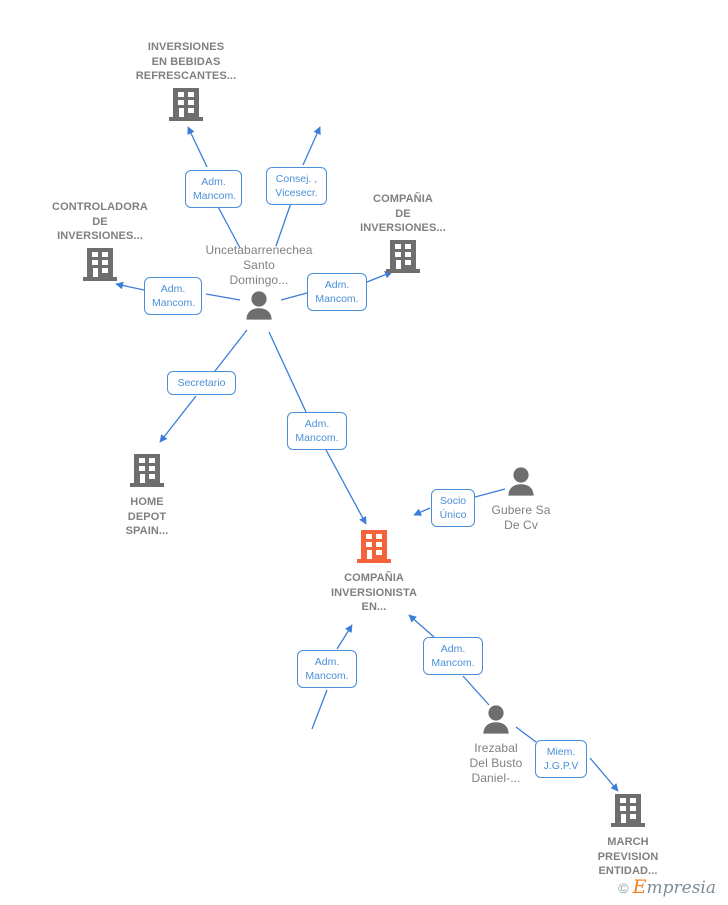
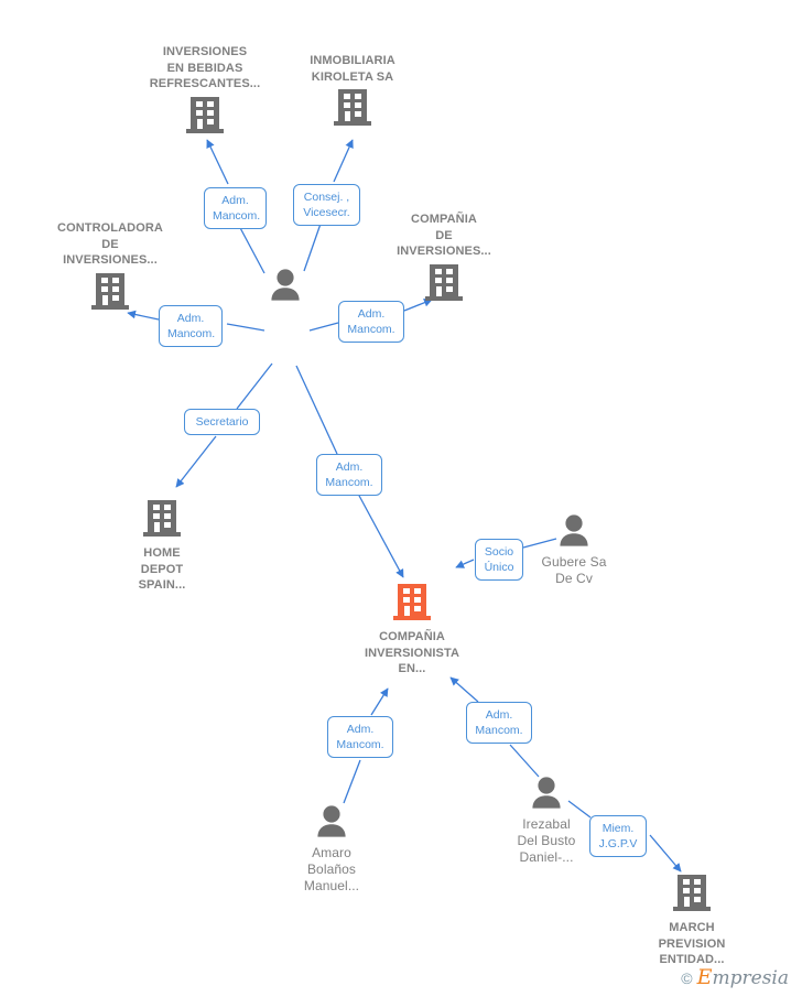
  INVERSIONES
  EN BEBIDAS
  REFRESCANTES...
+ INMOBILIARIA
+ KIROLETA SA
  CONTROLADORA
  DE
  INVERSIONES...
  COMPAÑIA
  DE
  INVERSIONES...
- Uncetabarrenechea
- Santo
- Domingo...
  HOME
  DEPOT
  SPAIN...
  COMPAÑIA
  INVERSIONISTA
  EN...
  Gubere Sa
  De Cv
+ Amaro
+ Bolaños
+ Manuel...
  Irezabal
  Del Busto
  Daniel-...
  MARCH
  PREVISION
  ENTIDAD...
  Adm.
  Mancom.
  Consej. ,
  Vicesecr.
  Adm.
  Mancom.
  Adm.
  Mancom.
  Secretario
  Adm.
  Mancom.
  Socio
  Único
  Adm.
  Mancom.
  Adm.
  Mancom.
  Miem.
  J.G.P.V
  ©
  Empresia
